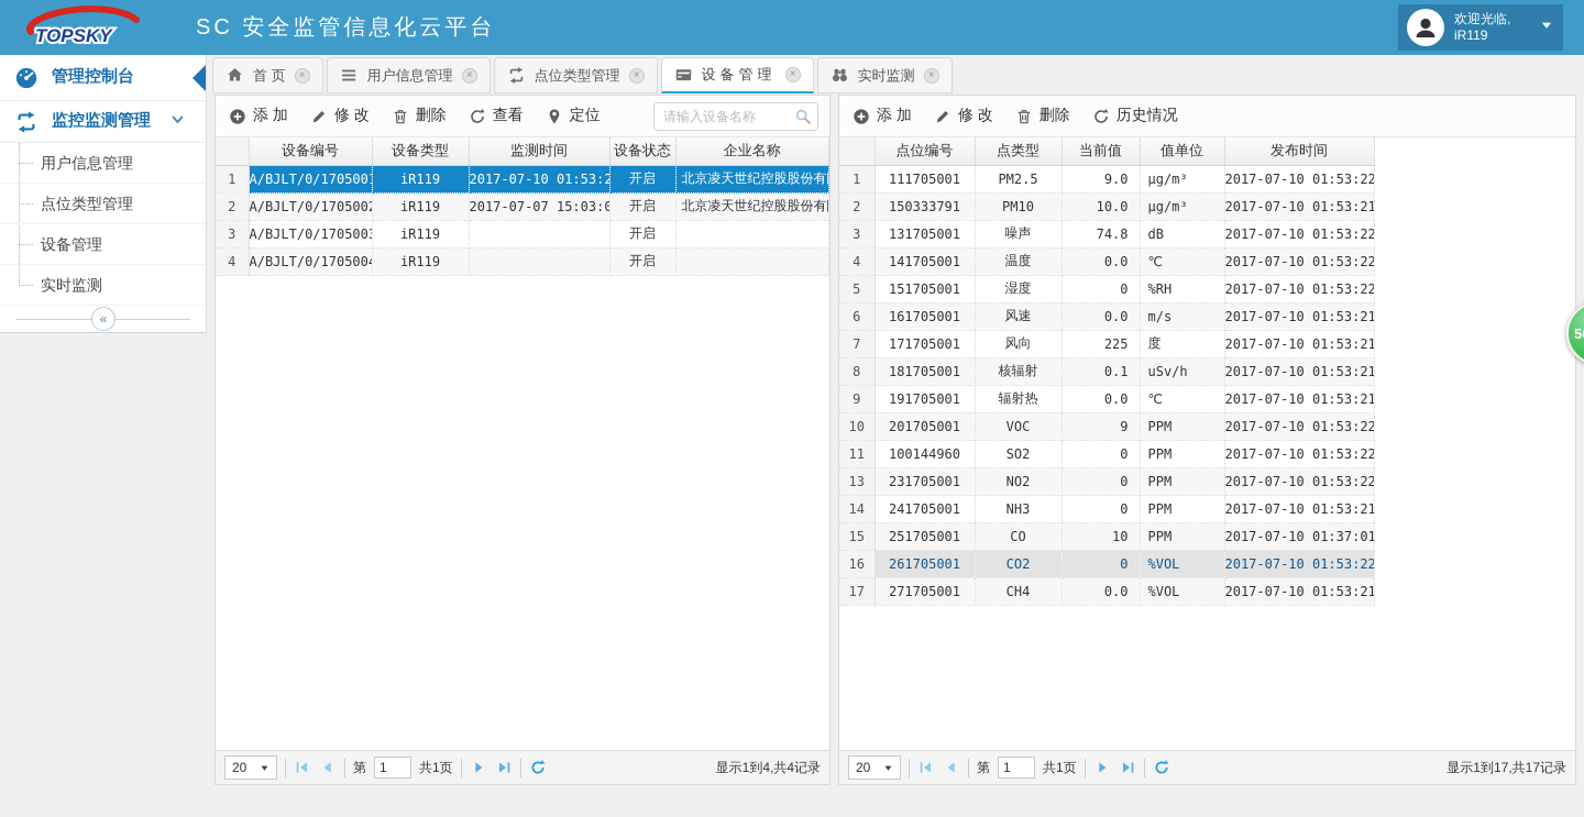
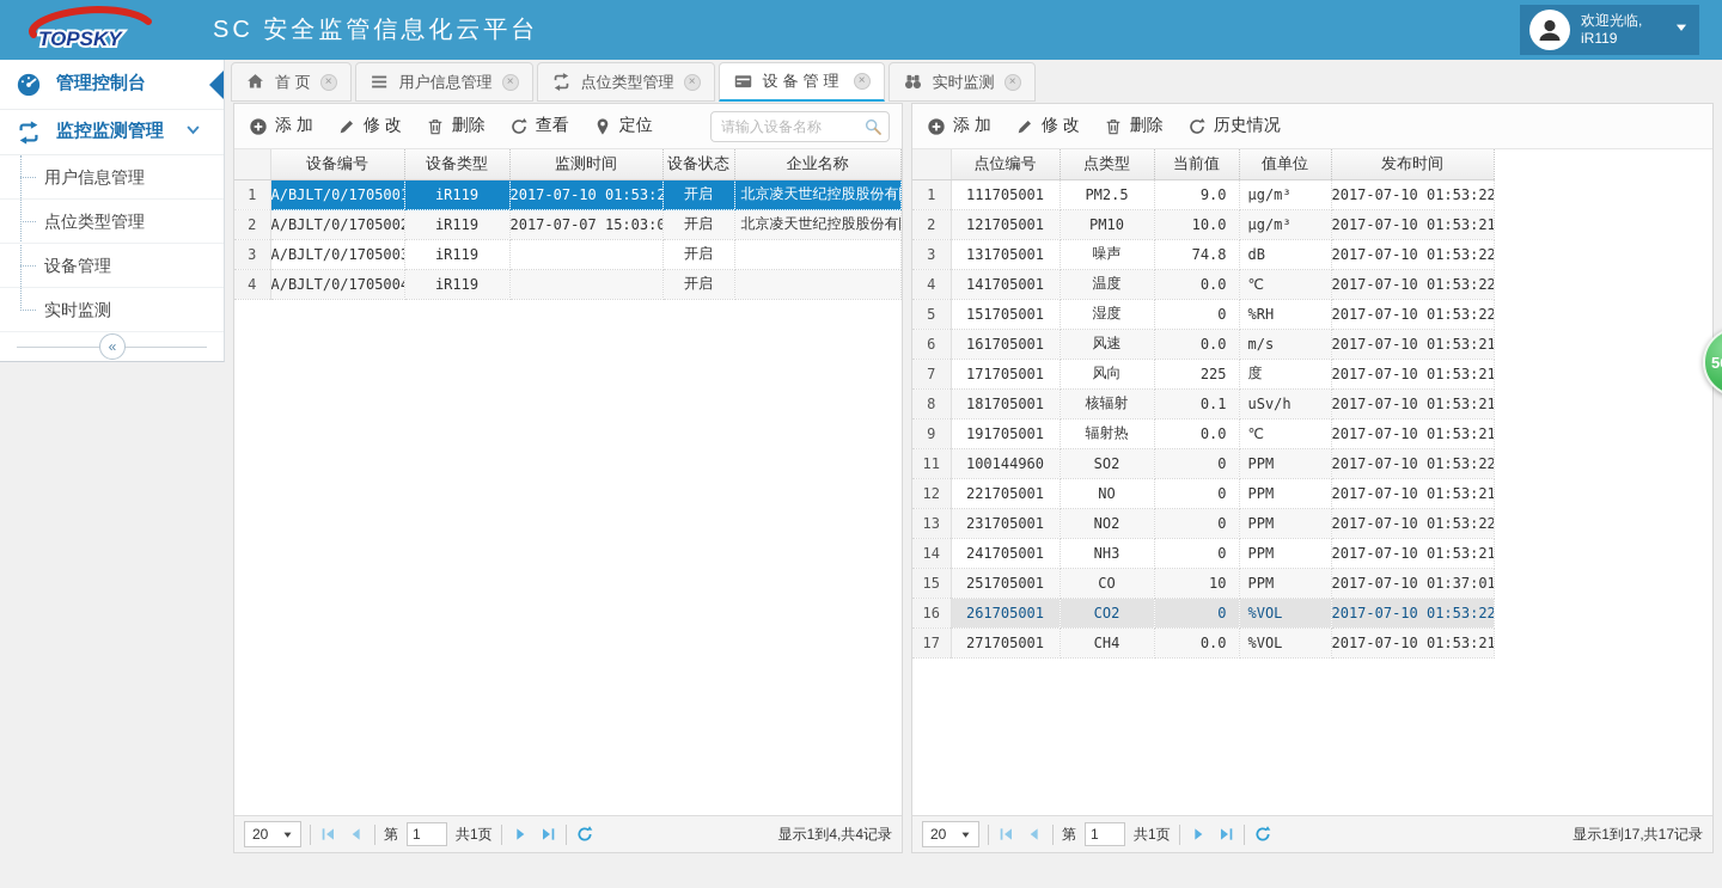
  TOPSKY
  SC 安全监管信息化云平台
  欢迎光临,
  iR119
  管理控制台
  监控监测管理
  用户信息管理
  点位类型管理
  设备管理
  实时监测
  «
  首 页
  ×
  用户信息管理
  ×
  点位类型管理
  ×
  设备管理
  ×
  实时监测
  ×
  添 加
  修 改
  删除
  查看
  定位
  请输入设备名称
  	设备编号	设备类型	监测时间	设备状态	企业名称
  1	A/BJLT/0/170500	iR119	2017-07-10 01:53:2	开启	北京凌天世纪控股股份有
  2	A/BJLT/0/170500	iR119	2017-07-07 15:03:0	开启	北京凌天世纪控股股份有
  3	A/BJLT/0/170500	iR119		开启
  4	A/BJLT/0/170500	iR119		开启
  20
  第
  1
  共1页
  显示1到4,共4记录
  添 加
  修 改
  删除
  历史情况
  	点位编号	点类型	当前值	值单位	发布时间
  1	111705001	PM2.5	9.0	μg/m³	2017-07-10 01:53:22
- 2	150333791	PM10	10.0	μg/m³	2017-07-10 01:53:21
+ 2	121705001	PM10	10.0	μg/m³	2017-07-10 01:53:21
  3	131705001	噪声	74.8	dB	2017-07-10 01:53:22
  4	141705001	温度	0.0	℃	2017-07-10 01:53:22
  5	151705001	湿度	0	%RH	2017-07-10 01:53:22
  6	161705001	风速	0.0	m/s	2017-07-10 01:53:21
  7	171705001	风向	225	度	2017-07-10 01:53:21
  8	181705001	核辐射	0.1	uSv/h	2017-07-10 01:53:21
  9	191705001	辐射热	0.0	℃	2017-07-10 01:53:21
- 10	201705001	VOC	9	PPM	2017-07-10 01:53:22
  11	100144960	SO2	0	PPM	2017-07-10 01:53:22
+ 12	221705001	NO	0	PPM	2017-07-10 01:53:21
  13	231705001	NO2	0	PPM	2017-07-10 01:53:22
  14	241705001	NH3	0	PPM	2017-07-10 01:53:21
  15	251705001	CO	10	PPM	2017-07-10 01:37:01
  16	261705001	CO2	0	%VOL	2017-07-10 01:53:22
  17	271705001	CH4	0.0	%VOL	2017-07-10 01:53:21
  20
  第
  1
  共1页
  显示1到17,共17记录
